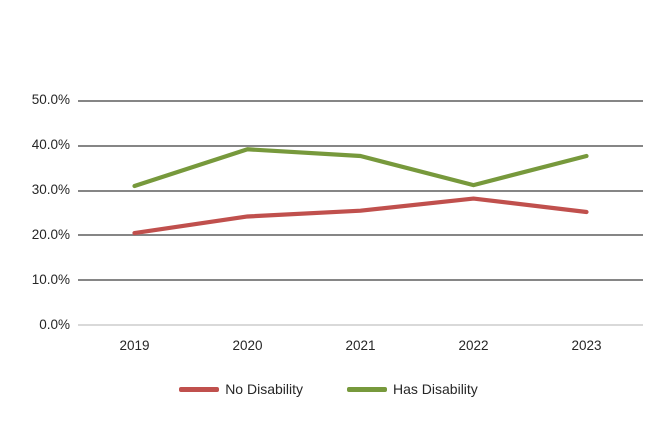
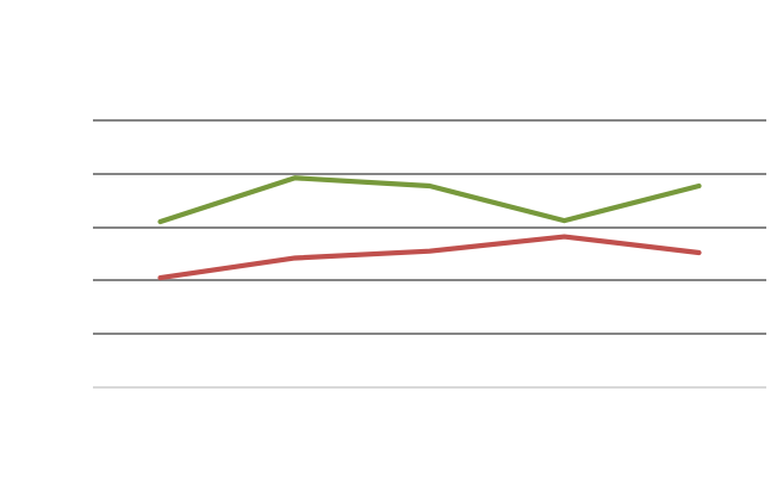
- 50.0%
- 40.0%
- 30.0%
- 20.0%
- 10.0%
- 0.0%
- 2019
- 2020
- 2021
- 2022
- 2023
- No Disability
- Has Disability
